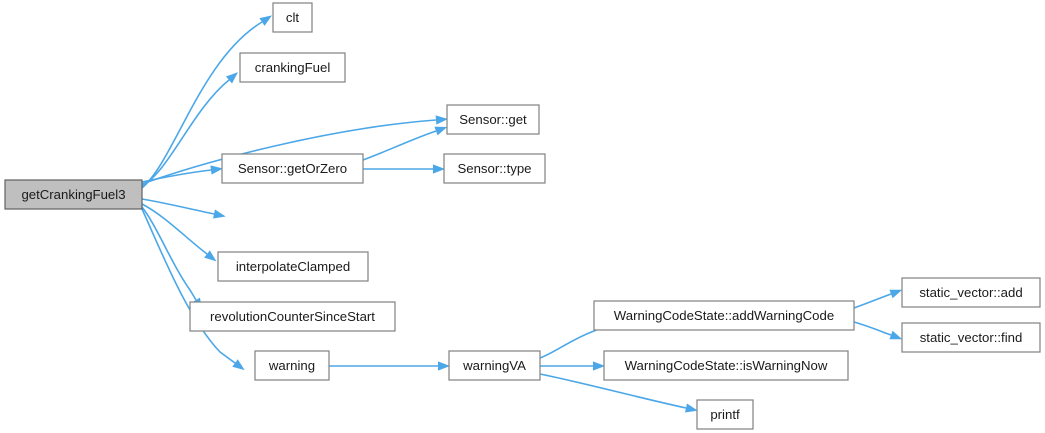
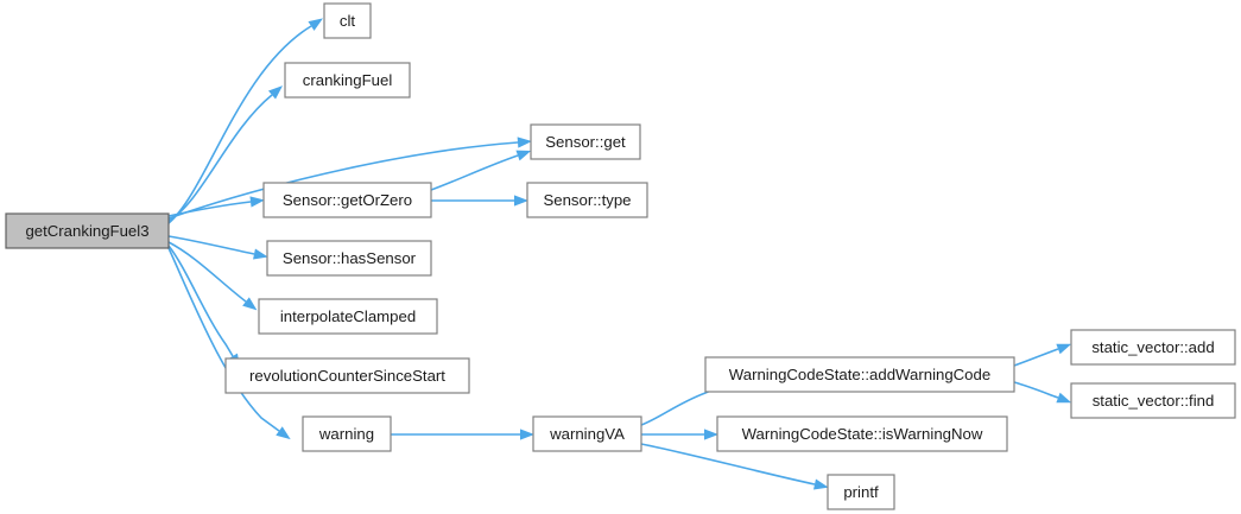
  getCrankingFuel3
  clt
  crankingFuel
  Sensor::get
  Sensor::getOrZero
  Sensor::type
+ Sensor::hasSensor
  interpolateClamped
  revolutionCounterSinceStart
  warning
  warningVA
  WarningCodeState::addWarningCode
  WarningCodeState::isWarningNow
  printf
  static_vector::add
  static_vector::find
